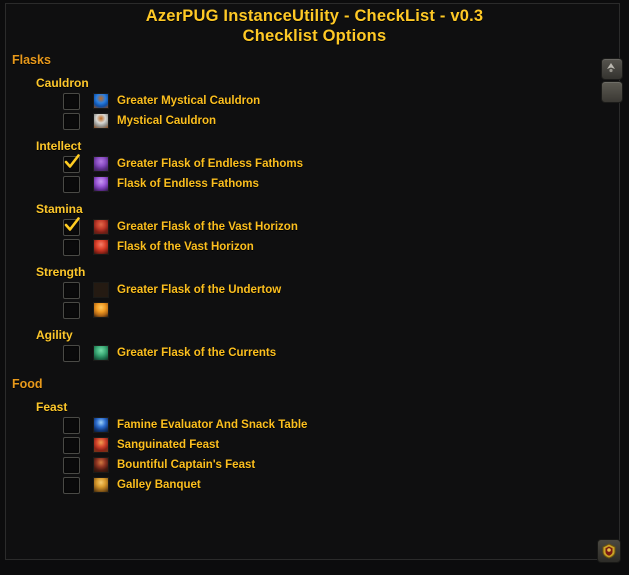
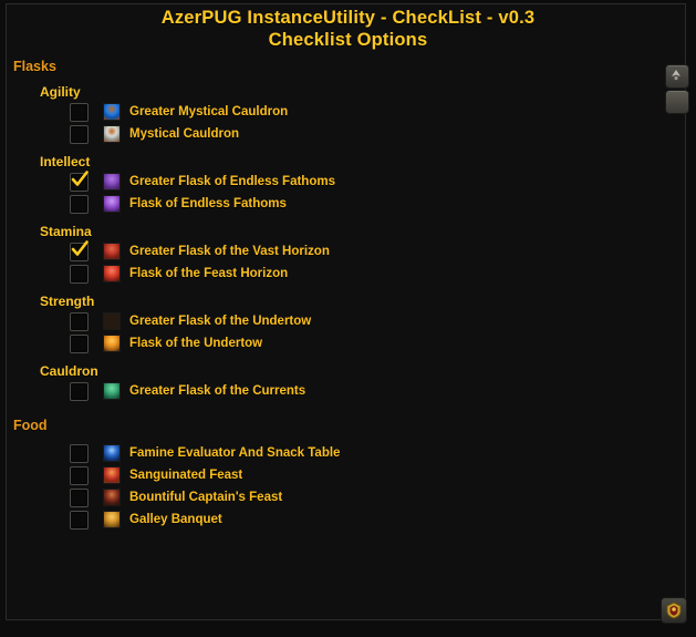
  AzerPUG InstanceUtility - CheckList - v0.3
  Checklist Options
  Flasks
- Cauldron
+ Agility
  Greater Mystical Cauldron
  Mystical Cauldron
  Intellect
  Greater Flask of Endless Fathoms
  Flask of Endless Fathoms
  Stamina
  Greater Flask of the Vast Horizon
- Flask of the Vast Horizon
+ Flask of the Feast Horizon
  Strength
  Greater Flask of the Undertow
+ Flask of the Undertow
- Agility
+ Cauldron
  Greater Flask of the Currents
  Food
- Feast
  Famine Evaluator And Snack Table
  Sanguinated Feast
  Bountiful Captain's Feast
  Galley Banquet
